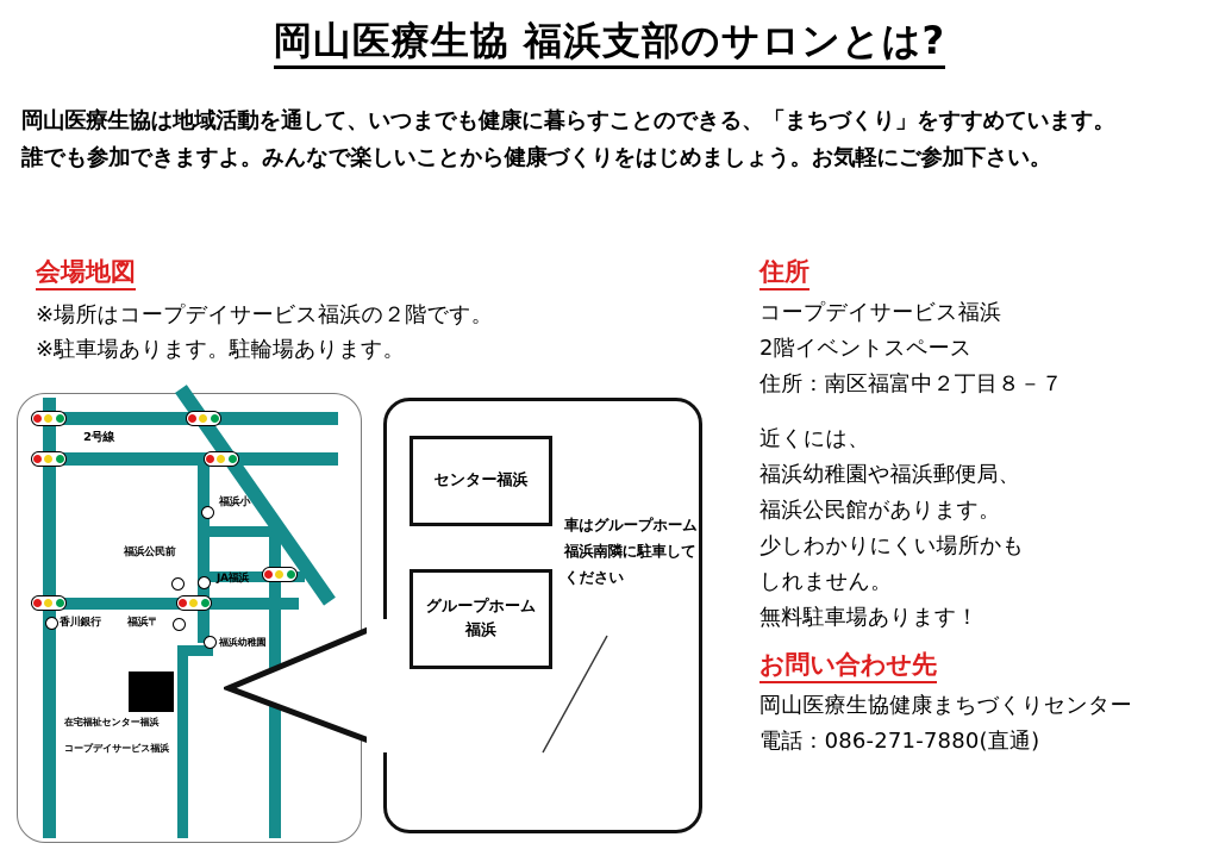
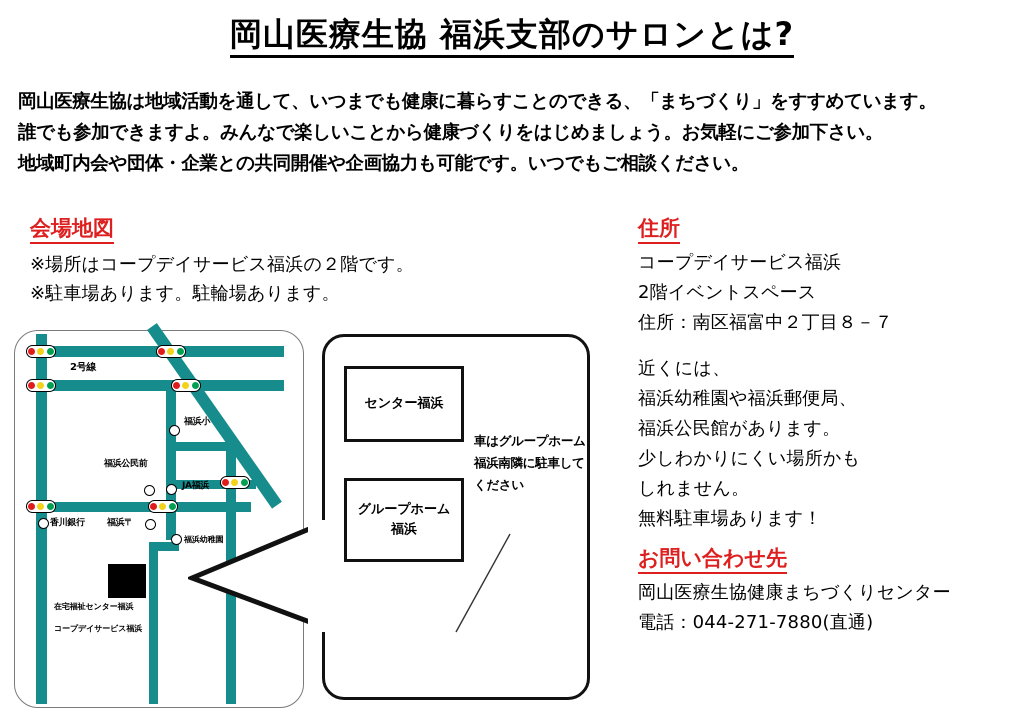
  岡山医療生協 福浜支部のサロンとは?
  岡山医療生協は地域活動を通して、いつまでも健康に暮らすことのできる、「まちづくり」をすすめています。
  誰でも参加できますよ。みんなで楽しいことから健康づくりをはじめましょう。お気軽にご参加下さい。
+ 地域町内会や団体・企業との共同開催や企画協力も可能です。いつでもご相談ください。
  会場地図
  ※場所はコープデイサービス福浜の２階です。
  ※駐車場あります。駐輪場あります。
  2号線
  福浜小
  福浜公民前
  JA福浜
  香川銀行
  福浜〒
  福浜幼稚園
  在宅福祉センター福浜
  コープデイサービス福浜
  センター福浜
  グループホーム
  福浜
  車はグループホーム福浜南隣に駐車してください
  住所
  コープデイサービス福浜
  2階イベントスペース
  住所：南区福富中２丁目８－７
  近くには、
  福浜幼稚園や福浜郵便局、
  福浜公民館があります。
  少しわかりにくい場所かも
  しれません。
  無料駐車場あります！
  お問い合わせ先
  岡山医療生協健康まちづくりセンター
- 電話：086-271-7880(直通)
+ 電話：044-271-7880(直通)
